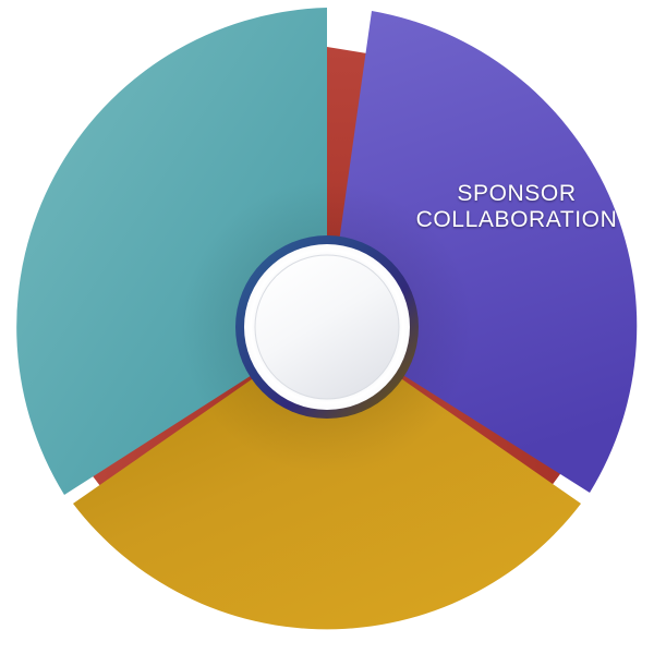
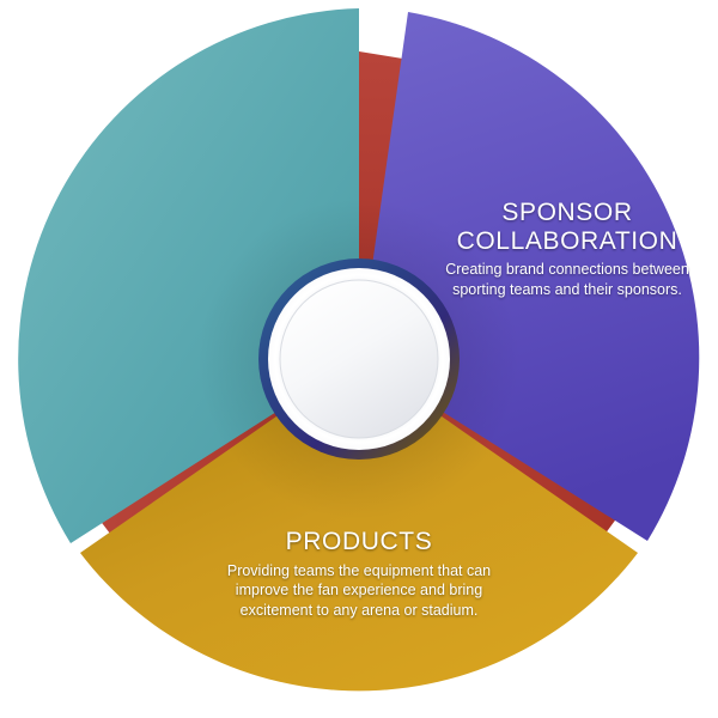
  SPONSOR
  COLLABORATION
+ Creating brand connections between sporting teams and their sponsors.
+ PRODUCTS
+ Providing teams the equipment that can improve the fan experience and bring excitement to any arena or stadium.
